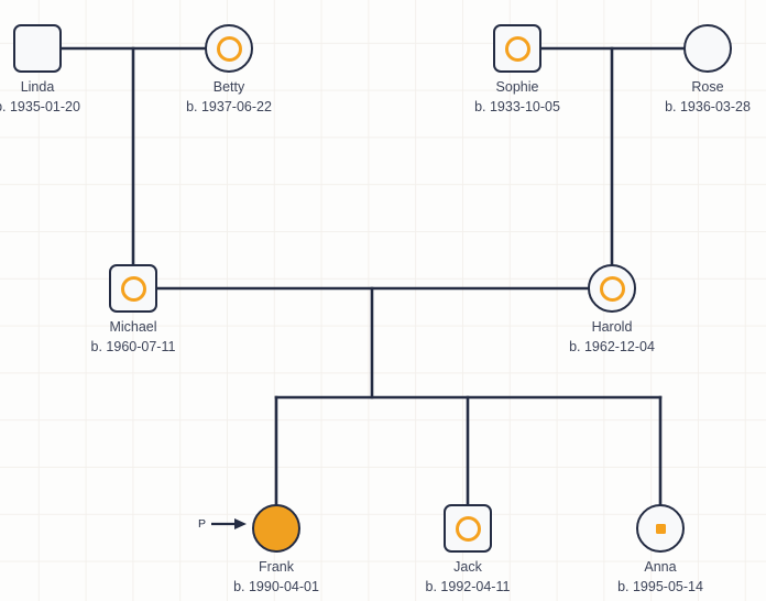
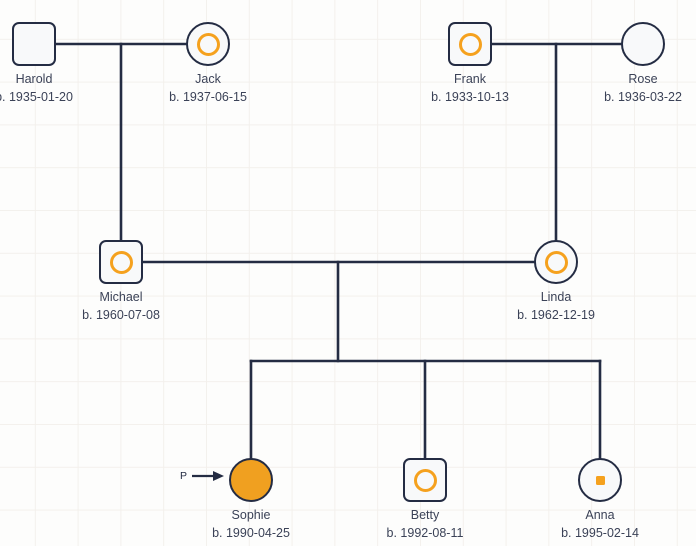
- Linda
+ Harold
  . 1935-01-20
- Betty
+ Jack
- b. 1937-06-22
+ b. 1937-06-15
- Sophie
+ Frank
- b. 1933-10-05
+ b. 1933-10-13
  Rose
- b. 1936-03-28
+ b. 1936-03-22
  Michael
- b. 1960-07-11
+ b. 1960-07-08
- Harold
+ Linda
- b. 1962-12-04
+ b. 1962-12-19
- Frank
+ Sophie
- b. 1990-04-01
+ b. 1990-04-25
  P
- Jack
+ Betty
- b. 1992-04-11
+ b. 1992-08-11
  Anna
- b. 1995-05-14
+ b. 1995-02-14
